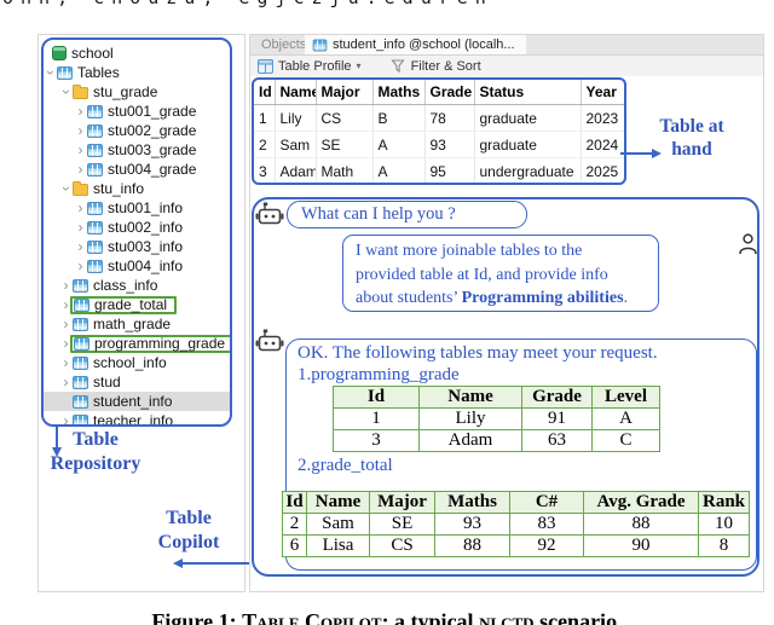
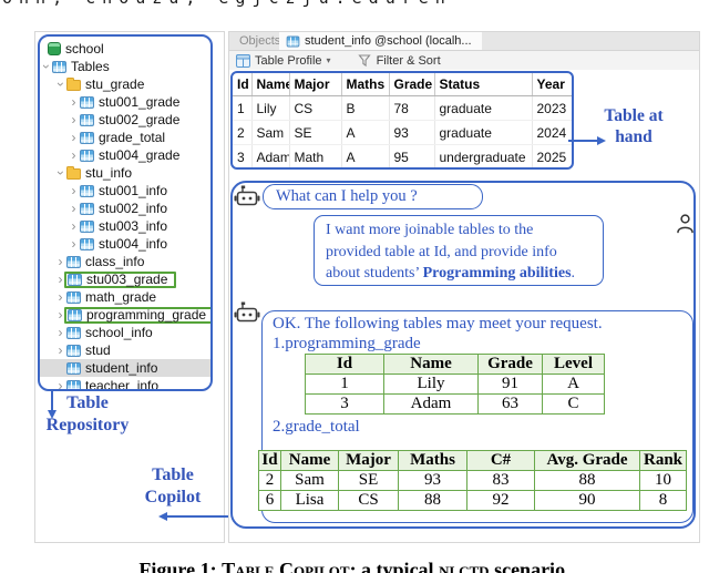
  school
  Tables
  stu_grade
  stu001_grade
  stu002_grade
- stu003_grade
+ grade_total
  stu004_grade
  stu_info
  stu001_info
  stu002_info
  stu003_info
  stu004_info
  class_info
- grade_total
+ stu003_grade
  math_grade
  programming_grade
  school_info
  stud
  student_info
  teacher_info
  Table
  Repository
  Table
  Copilot
  Objects
  student_info @school (localh...
  Table Profile
  ▾
  Filter & Sort
  Id	Name	Major	Maths	Grade	Status	Year
  1	Lily	CS	B	78	graduate	2023
  2	Sam	SE	A	93	graduate	2024
  3	Adam	Math	A	95	undergraduate	2025
  What can I help you ?
  I want more joinable tables to the
  provided table at Id, and provide info
  about students’ Programming abilities.
  OK. The following tables may meet your request.
  1.programming_grade
  Id	Name	Grade	Level
  1	Lily	91	A
  3	Adam	63	C
  2.grade_total
  Id	Name	Major	Maths	C#	Avg. Grade	Rank
  2	Sam	SE	93	83	88	10
  6	Lisa	CS	88	92	90	8
  Table at
  hand
  Figure 1: Table Copilot: a typical nlctd scenario.
